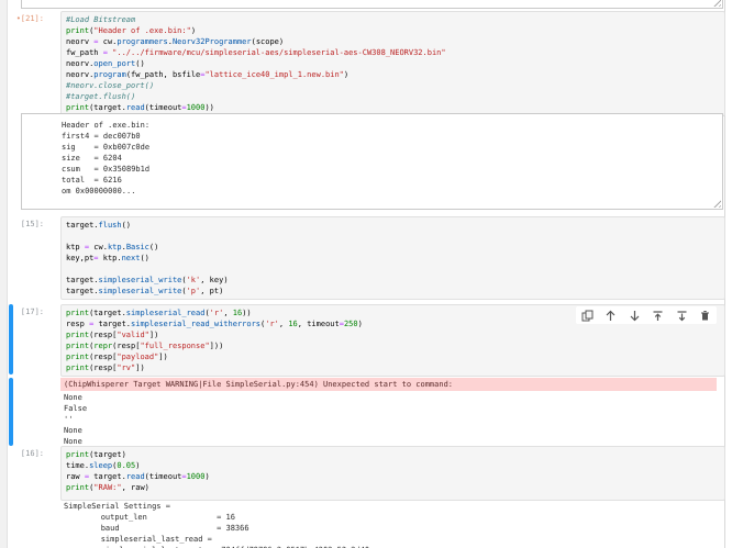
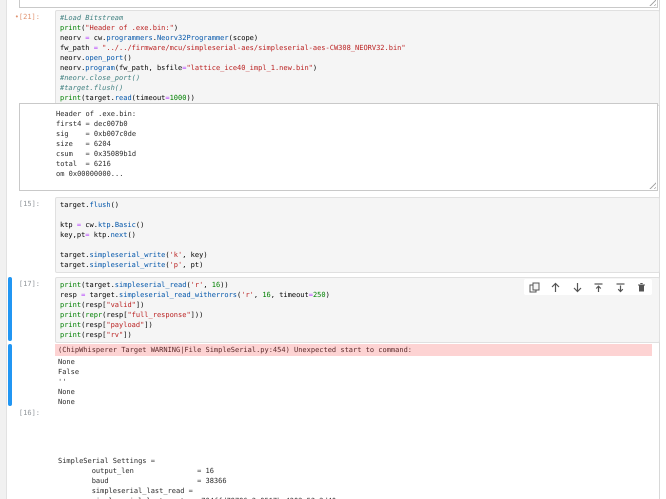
  •[21]:
  #Load Bitstream
  print("Header of .exe.bin:")
  neorv = cw.programmers.Neorv32Programmer(scope)
  fw_path = "../../firmware/mcu/simpleserial-aes/simpleserial-aes-CW308_NEORV32.bin"
  neorv.open_port()
  neorv.program(fw_path, bsfile="lattice_ice40_impl_1.new.bin")
  #neorv.close_port()
  #target.flush()
  print(target.read(timeout=1000))
  Header of .exe.bin:
  first4 = dec007b0
  sig = 0xb007c0de
  size = 6204
  csum = 0x35089b1d
  total = 6216
  om 0x00000000...
  [15]:
  target.flush()
  ktp = cw.ktp.Basic()
  key,pt= ktp.next()
  target.simpleserial_write('k', key)
  target.simpleserial_write('p', pt)
  [17]:
  print(target.simpleserial_read('r', 16))
  resp = target.simpleserial_read_witherrors('r', 16, timeout=250)
  print(resp["valid"])
  print(repr(resp["full_response"]))
  print(resp["payload"])
  print(resp["rv"])
  (ChipWhisperer Target WARNING|File SimpleSerial.py:454) Unexpected start to command:
  None
  False
  ''
  None
  None
  [16]:
- print(target)
- time.sleep(0.05)
- raw = target.read(timeout=1000)
- print("RAW:", raw)
  SimpleSerial Settings =
  output_len = 16
  baud = 38366
  simpleserial_last_read =
